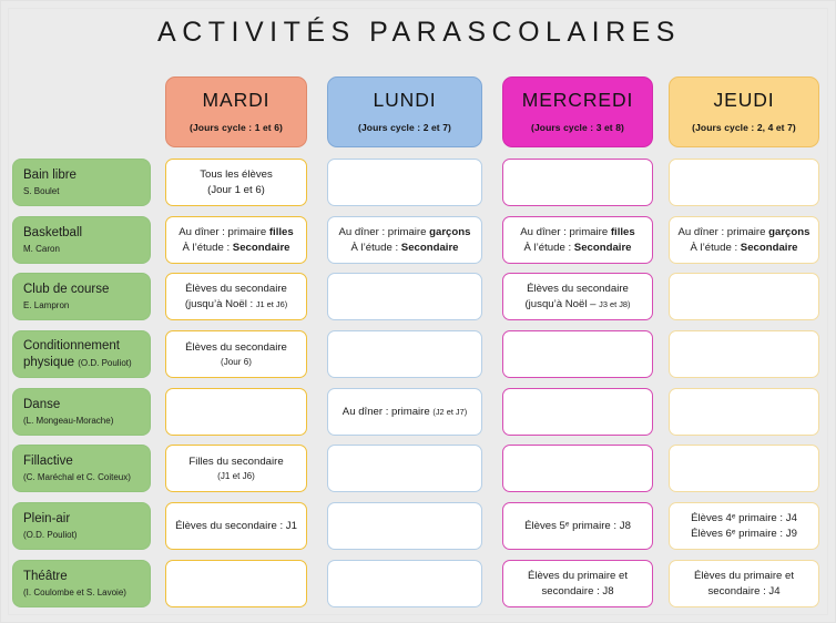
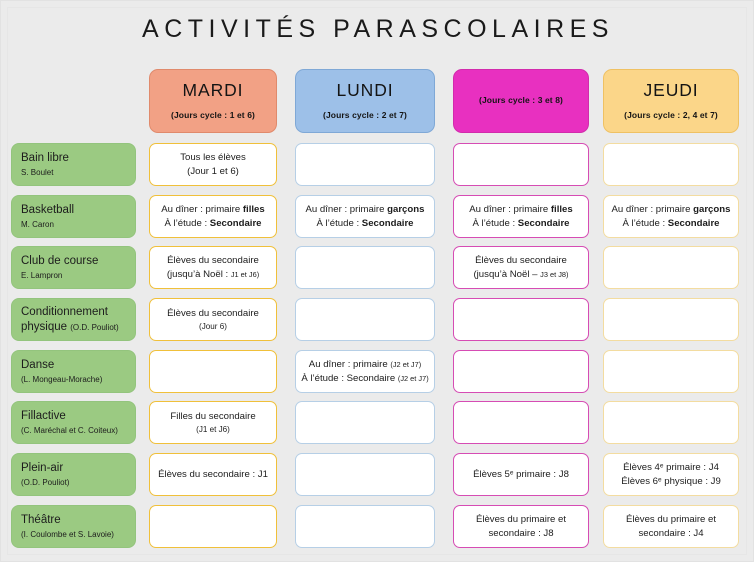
  ACTIVITÉS PARASCOLAIRES
  MARDI
  (Jours cycle : 1 et 6)
  LUNDI
  (Jours cycle : 2 et 7)
- MERCREDI
  (Jours cycle : 3 et 8)
  JEUDI
  (Jours cycle : 2, 4 et 7)
  Bain libre
  S. Boulet
  Basketball
  M. Caron
  Club de course
  E. Lampron
  Conditionnement physique (O.D. Pouliot)
  Danse
  (L. Mongeau-Morache)
  Fillactive
  (C. Maréchal et C. Coiteux)
  Plein-air
  (O.D. Pouliot)
  Théâtre
  (I. Coulombe et S. Lavoie)
  Tous les élèves
  (Jour 1 et 6)
  Au dîner : primaire filles
  À l’étude : Secondaire
  Au dîner : primaire garçons
  À l’étude : Secondaire
  Au dîner : primaire filles
  À l’étude : Secondaire
  Au dîner : primaire garçons
  À l’étude : Secondaire
  Élèves du secondaire
  (jusqu’à Noël : J1 et J6)
  Élèves du secondaire
  (jusqu’à Noël – J3 et J8)
  Élèves du secondaire
  (Jour 6)
  Au dîner : primaire (J2 et J7)
+ À l’étude : Secondaire (J2 et J7)
  Filles du secondaire
  (J1 et J6)
  Élèves du secondaire : J1
  Élèves 5ᵉ primaire : J8
  Élèves 4ᵉ primaire : J4
- Élèves 6ᵉ primaire : J9
+ Élèves 6ᵉ physique : J9
  Élèves du primaire et
  secondaire : J8
  Élèves du primaire et
  secondaire : J4
